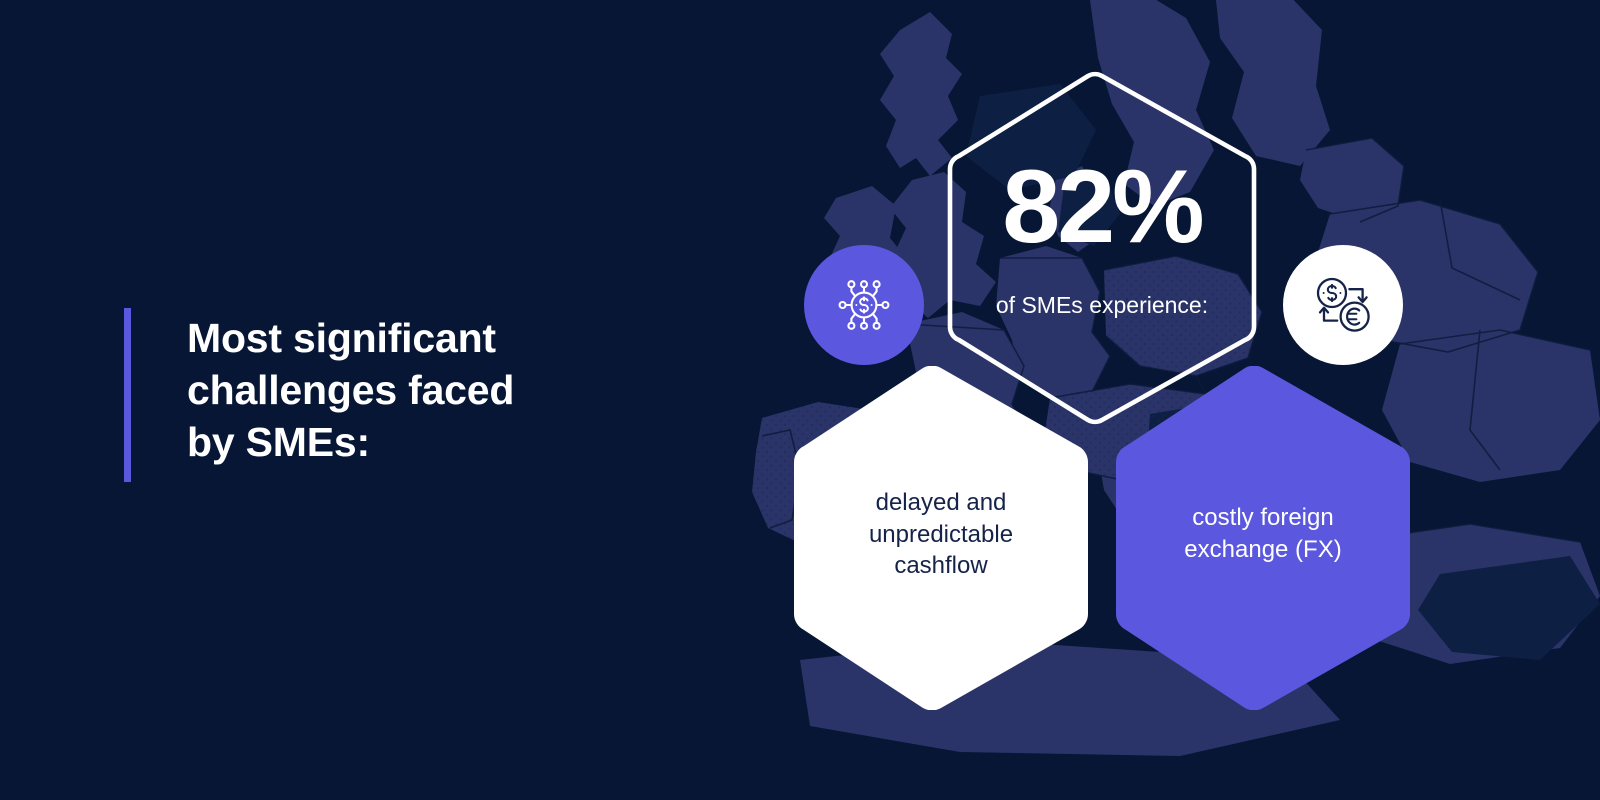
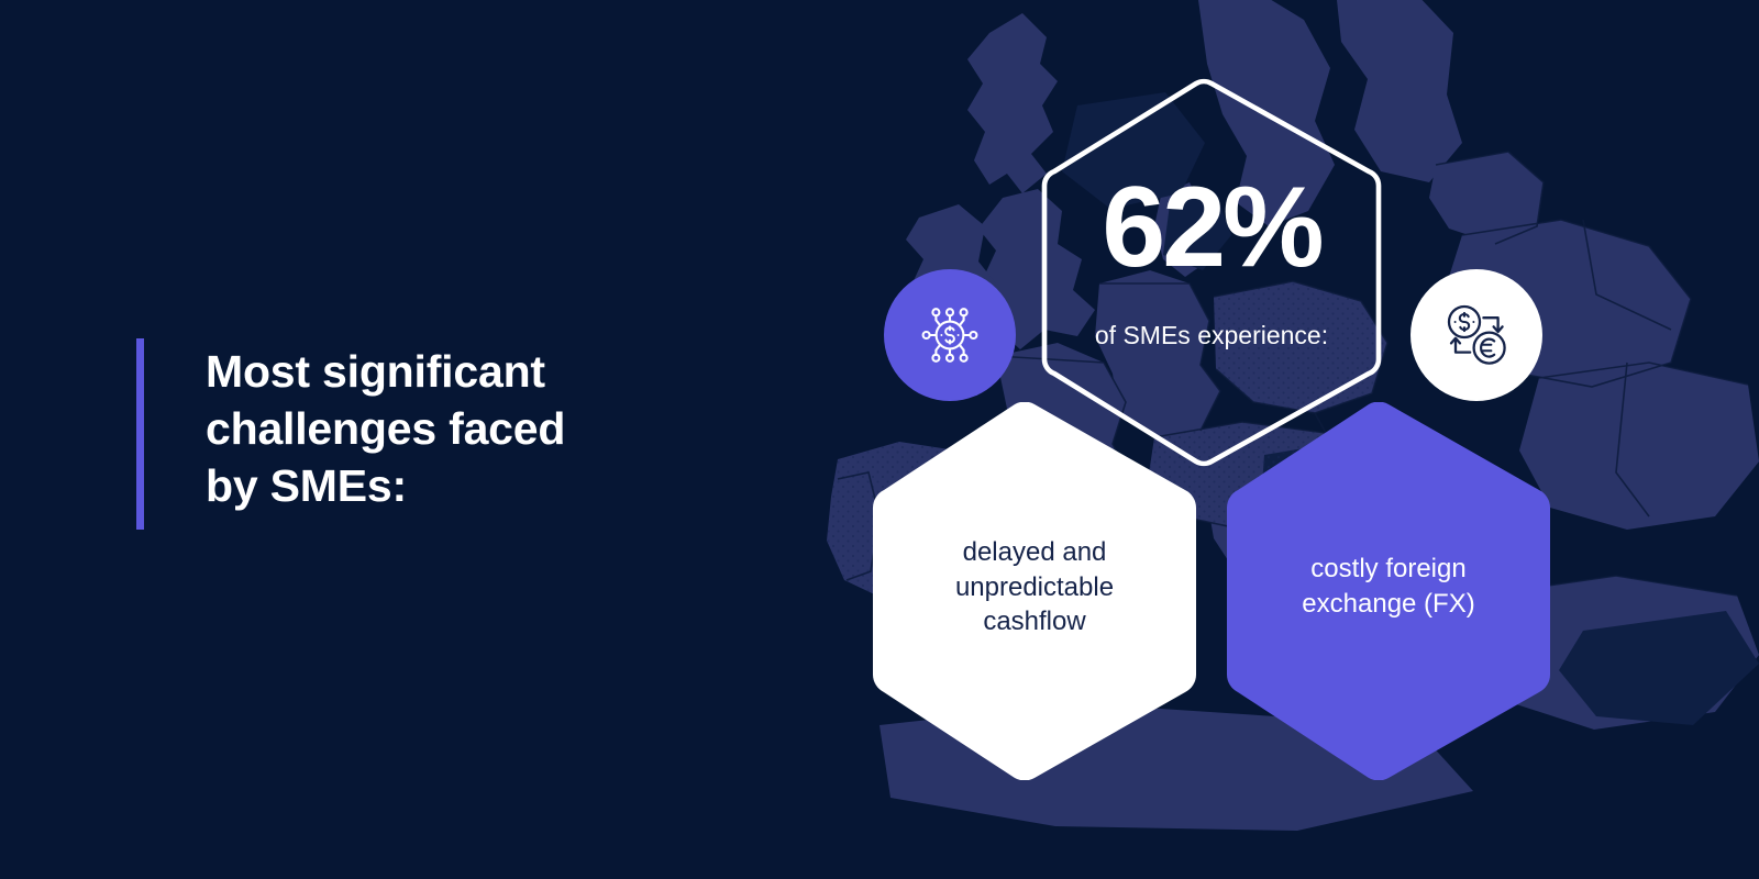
  Most significant
  challenges faced
  by SMEs:
- 82%
+ 62%
  of SMEs experience:
  delayed and
  unpredictable
  cashflow
  costly foreign
  exchange (FX)
